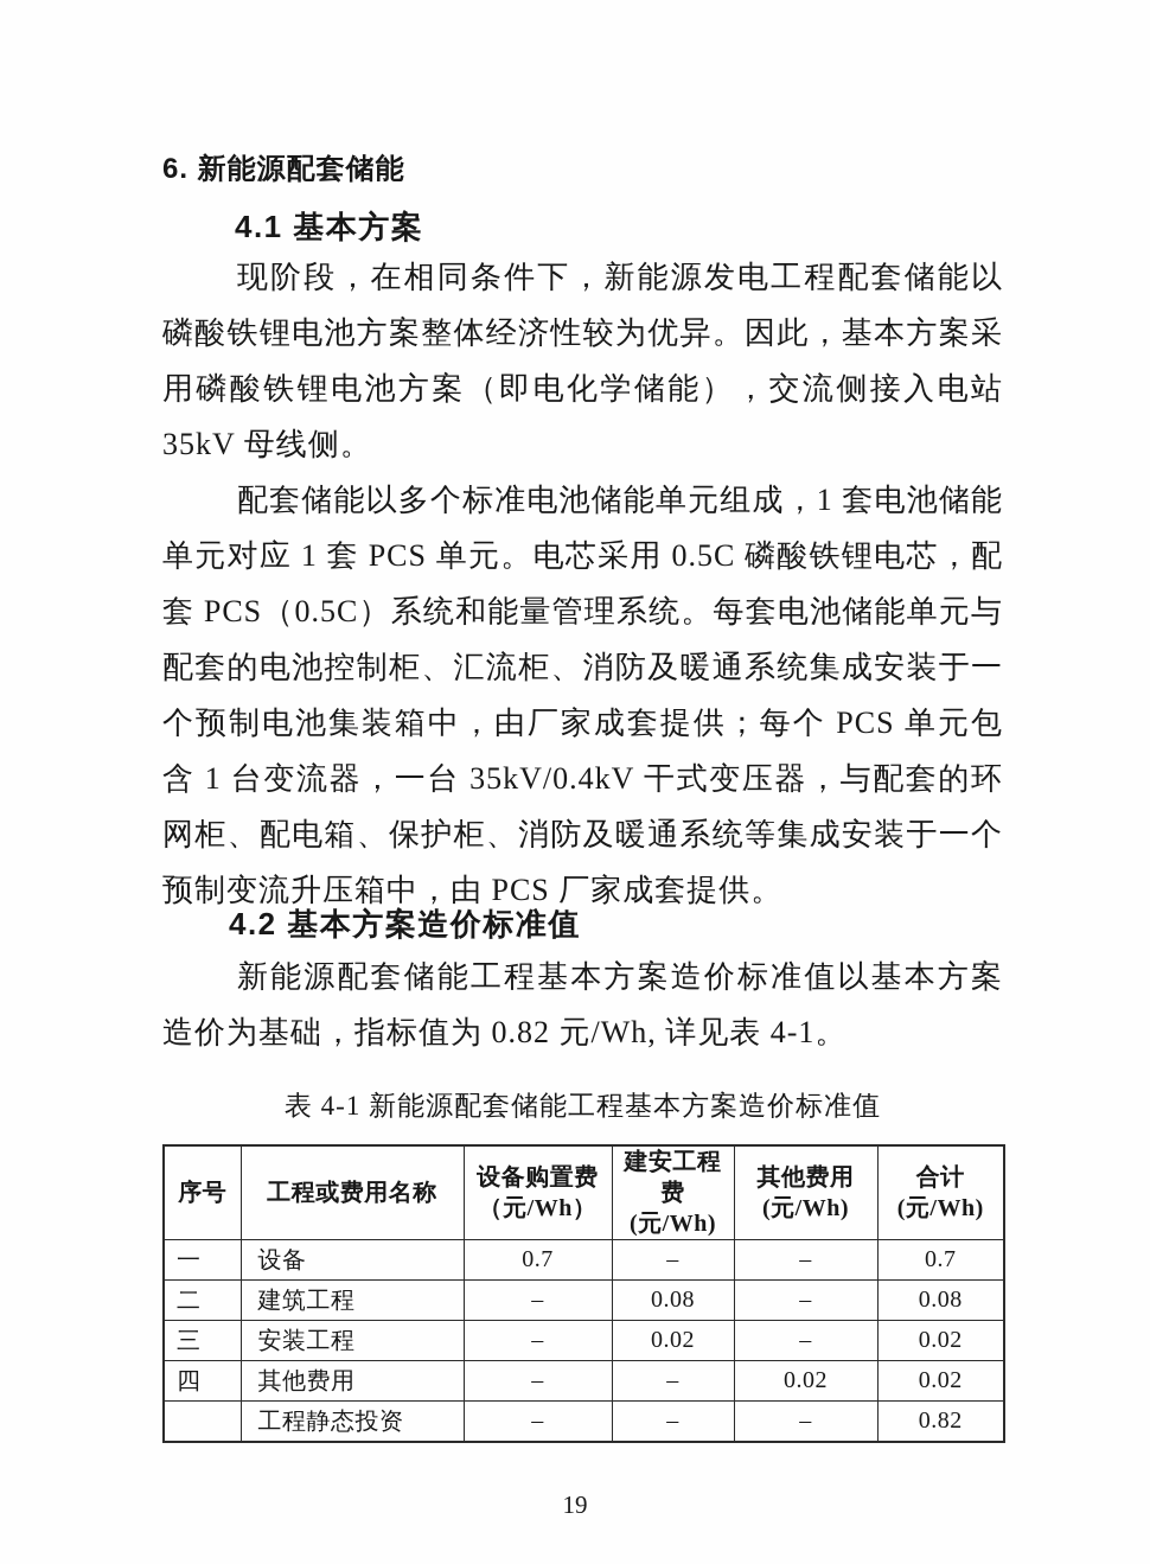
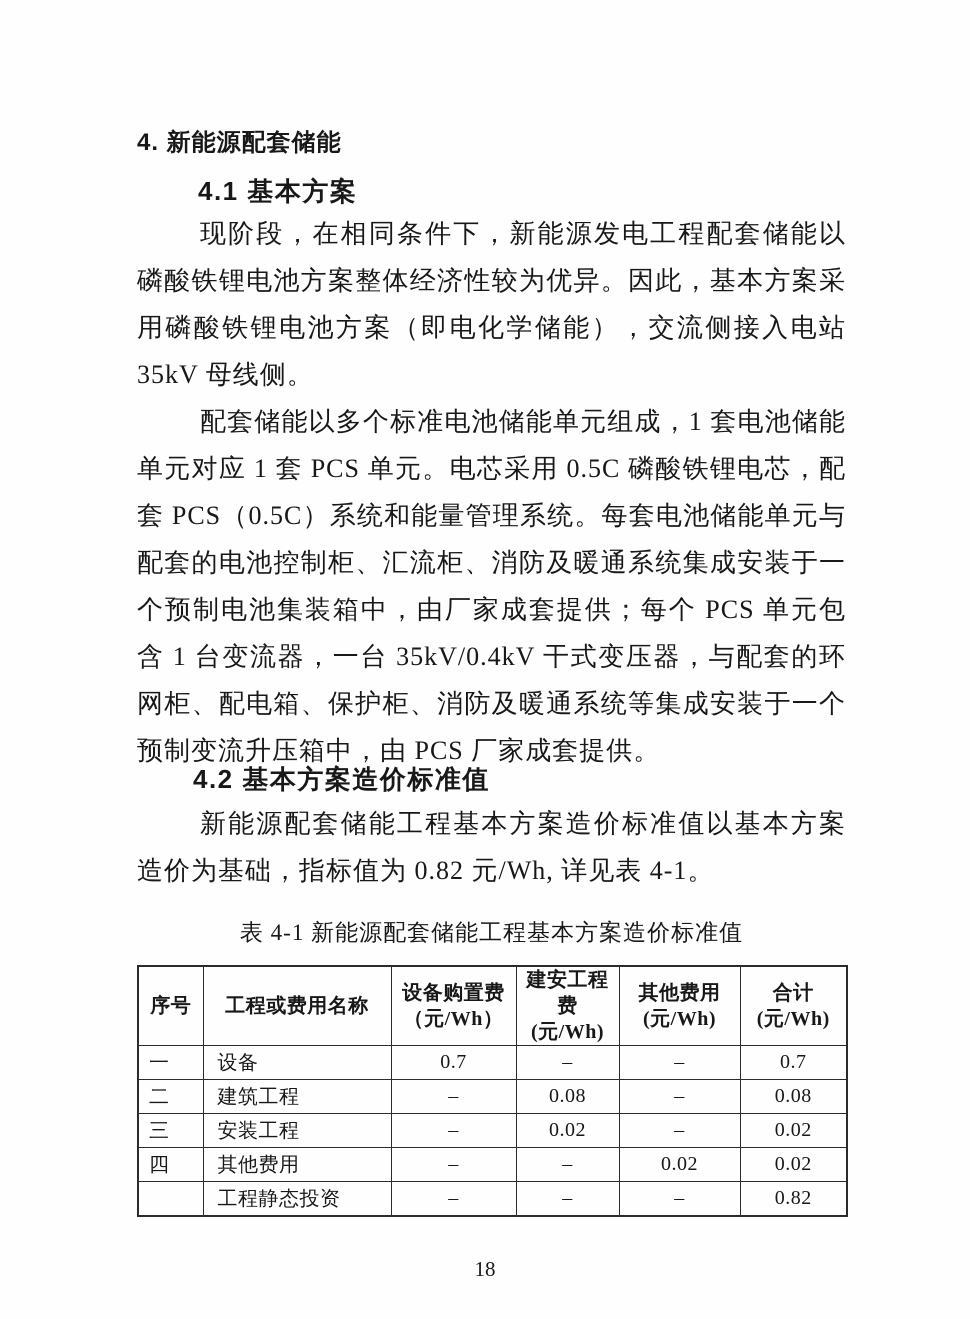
- 6. 新能源配套储能
+ 4. 新能源配套储能
  4.1 基本方案
  现阶段，在相同条件下，新能源发电工程配套储能以磷酸铁锂电池方案整体经济性较为优异。因此，基本方案采用磷酸铁锂电池方案（即电化学储能），交流侧接入电站 35kV 母线侧。
  配套储能以多个标准电池储能单元组成，1 套电池储能单元对应 1 套 PCS 单元。电芯采用 0.5C 磷酸铁锂电芯，配套 PCS（0.5C）系统和能量管理系统。每套电池储能单元与配套的电池控制柜、汇流柜、消防及暖通系统集成安装于一个预制电池集装箱中，由厂家成套提供；每个 PCS 单元包含 1 台变流器，一台 35kV/0.4kV 干式变压器，与配套的环网柜、配电箱、保护柜、消防及暖通系统等集成安装于一个预制变流升压箱中，由 PCS 厂家成套提供。
  4.2 基本方案造价标准值
  新能源配套储能工程基本方案造价标准值以基本方案造价为基础，指标值为 0.82 元/Wh, 详见表 4-1。
  表 4-1 新能源配套储能工程基本方案造价标准值
  序号	工程或费用名称	设备购置费 （元/Wh）	建安工程费 (元/Wh)	其他费用 (元/Wh)	合计 (元/Wh)
  一	设备	0.7	–	–	0.7
  二	建筑工程	–	0.08	–	0.08
  三	安装工程	–	0.02	–	0.02
  四	其他费用	–	–	0.02	0.02
  	工程静态投资	–	–	–	0.82
- 19
+ 18
